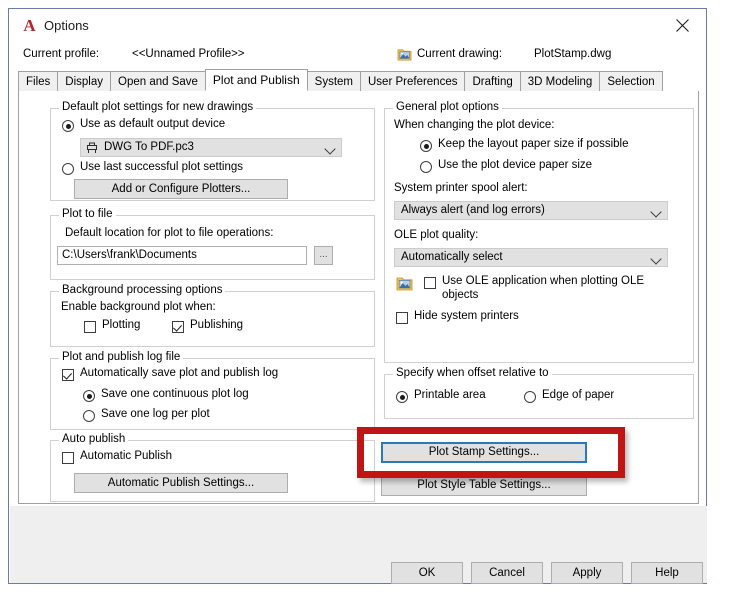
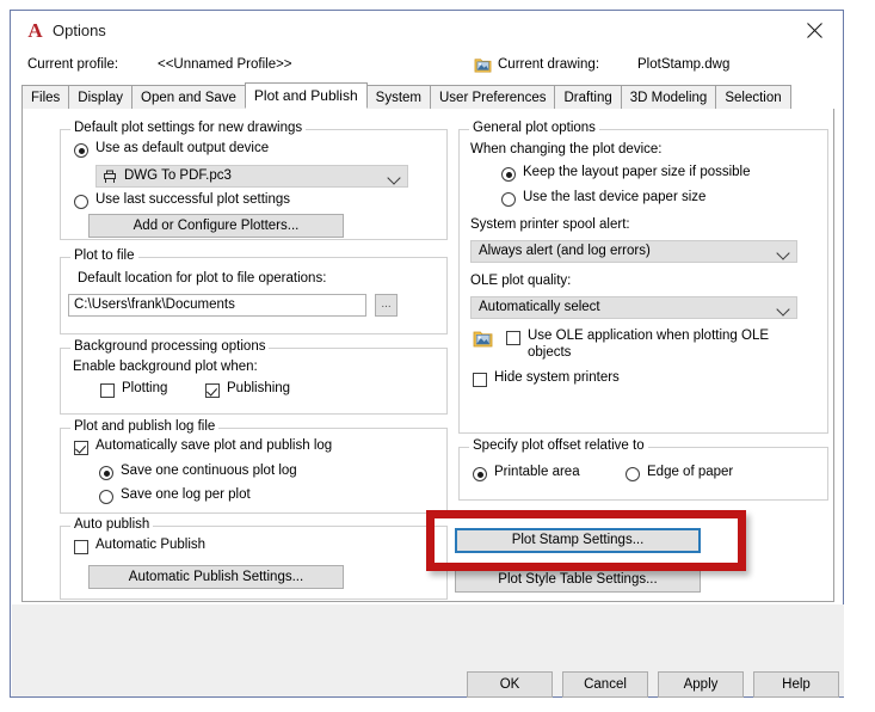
  A
  Options
  Current profile:
  <<Unnamed Profile>>
  Current drawing:
  PlotStamp.dwg
  Files
  Display
  Open and Save
  Plot and Publish
  System
  User Preferences
  Drafting
  3D Modeling
  Selection
  Default plot settings for new drawings
  Use as default output device
  DWG To PDF.pc3
  Use last successful plot settings
  Add or Configure Plotters...
  Plot to file
  Default location for plot to file operations:
  C:\Users\frank\Documents
  ...
  Background processing options
  Enable background plot when:
  Plotting
  Publishing
  Plot and publish log file
  Automatically save plot and publish log
  Save one continuous plot log
  Save one log per plot
  Auto publish
  Automatic Publish
  Automatic Publish Settings...
  General plot options
  When changing the plot device:
  Keep the layout paper size if possible
- Use the plot device paper size
+ Use the last device paper size
  System printer spool alert:
  Always alert (and log errors)
  OLE plot quality:
  Automatically select
  Use OLE application when plotting OLE
  objects
  Hide system printers
- Specify when offset relative to
+ Specify plot offset relative to
  Printable area
  Edge of paper
  Plot Stamp Settings...
  Plot Style Table Settings...
  OK
  Cancel
  Apply
  Help
